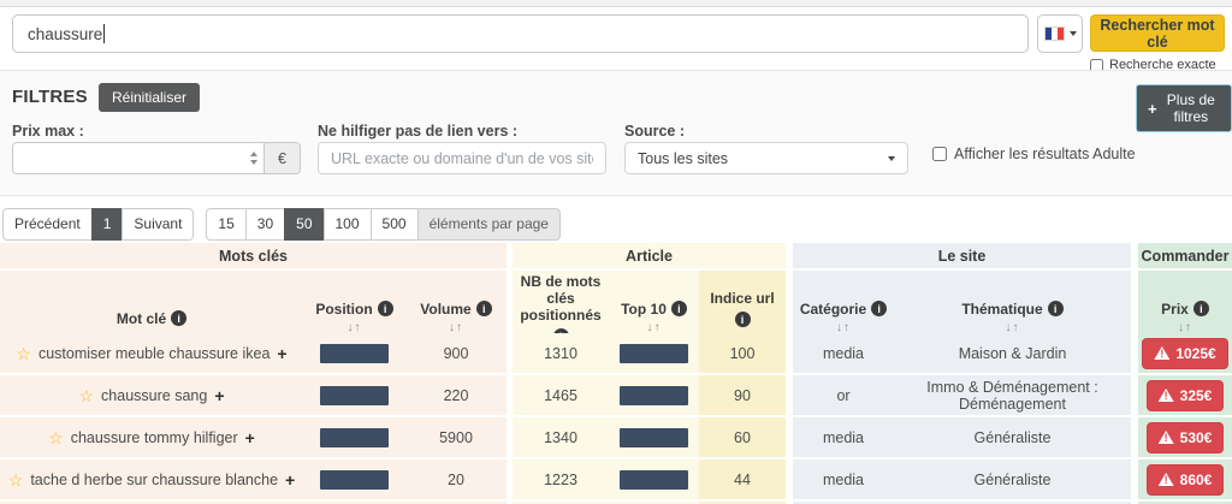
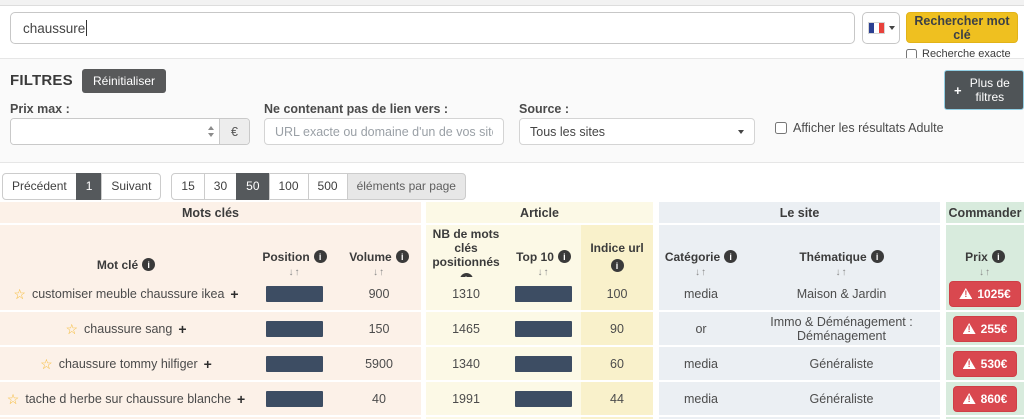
  chaussure
  Rechercher mot clé
  Recherche exacte
  FILTRES
  Réinitialiser
  +
  Plus de filtres
  Prix max :
  €
- Ne hilfiger pas de lien vers :
+ Ne contenant pas de lien vers :
  URL exacte ou domaine d'un de vos sit
  Source :
  Tous les sites
  Afficher les résultats Adulte
  Précédent
  1
  Suivant
  15
  30
  50
  100
  500
  éléments par page
  Mots clés
  Article
  Le site
  Commander
  Mot clé
  i
  Position
  i
  ↓↑
  Volume
  i
  ↓↑
  NB de mots clés positionnés
  Top 10
  i
  ↓↑
  Indice url
  i
  Catégorie
  i
  ↓↑
  Thématique
  i
  ↓↑
  Prix
  i
  ↓↑
  ☆
  customiser meuble chaussure ikea
  +
  900
  1310
  100
  media
  Maison & Jardin
  1025€
  ☆
  chaussure sang
  +
- 220
+ 150
  1465
  90
  or
  Immo & Déménagement : Déménagement
- 325€
+ 255€
  ☆
  chaussure tommy hilfiger
  +
  5900
  1340
  60
  media
  Généraliste
  530€
  ☆
  tache d herbe sur chaussure blanche
  +
- 20
+ 40
- 1223
+ 1991
  44
  media
  Généraliste
  860€
